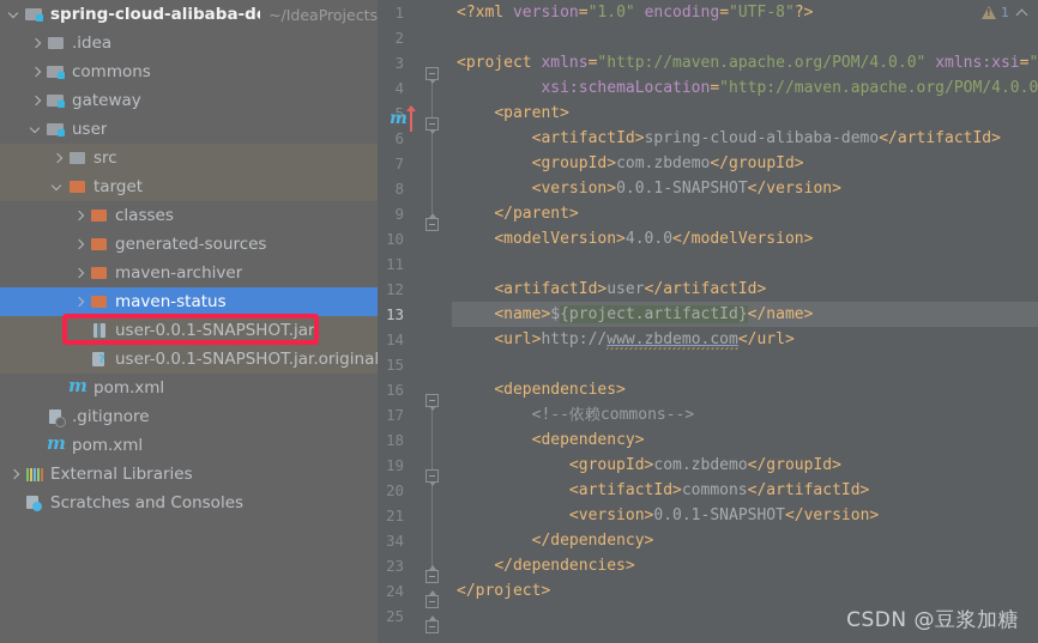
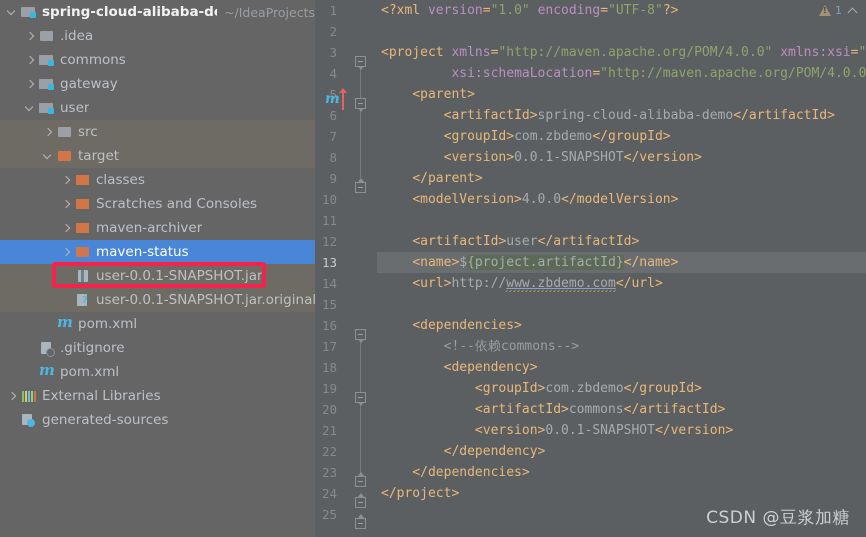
  spring-cloud-alibaba-d
  ~/IdeaProjects
  .idea
  commons
  gateway
  user
  src
  target
  classes
- generated-sources
+ Scratches and Consoles
  maven-archiver
  maven-status
  user-0.0.1-SNAPSHOT.jar
  user-0.0.1-SNAPSHOT.jar.origina
  pom.xml
  .gitignore
  pom.xml
  External Libraries
- Scratches and Consoles
+ generated-sources
  1
  2
  3
  4
  5
  6
  7
  8
  9
  10
  11
  12
  13
  14
  15
  16
  17
  18
  19
  20
  21
- 34
+ 22
  23
  24
  25
  m
  <?xml version="1.0" encoding="UTF-8"?>
  <project xmlns="http://maven.apache.org/POM/4.0.0" xmlns:xsi="
  xsi:schemaLocation="http://maven.apache.org/POM/4.0.0
  <parent>
  <artifactId>spring-cloud-alibaba-demo</artifactId>
  <groupId>com.zbdemo</groupId>
  <version>0.0.1-SNAPSHOT</version>
  </parent>
  <modelVersion>4.0.0</modelVersion>
  <artifactId>user</artifactId>
  <name>${project.artifactId}</name>
  <url>http://www.zbdemo.com</url>
  <dependencies>
  <!--依赖commons-->
  <dependency>
  <groupId>com.zbdemo</groupId>
  <artifactId>commons</artifactId>
  <version>0.0.1-SNAPSHOT</version>
  </dependency>
  </dependencies>
  </project>
  1
  CSDN @豆浆加糖
